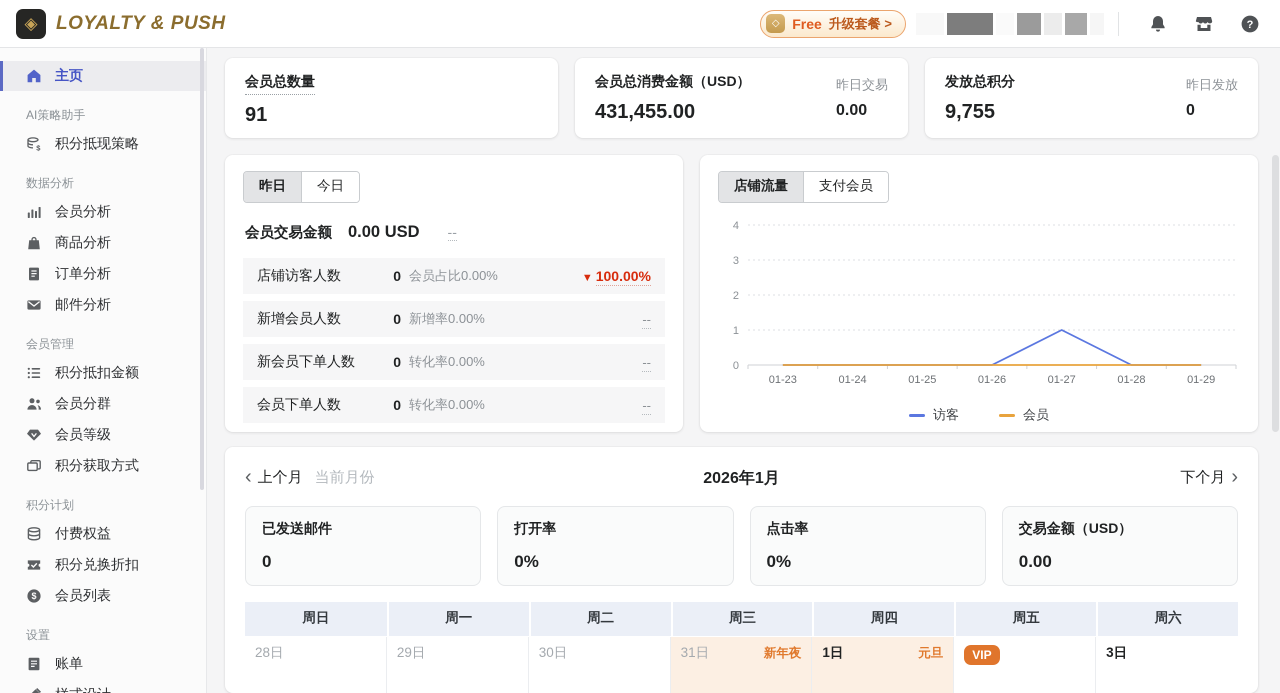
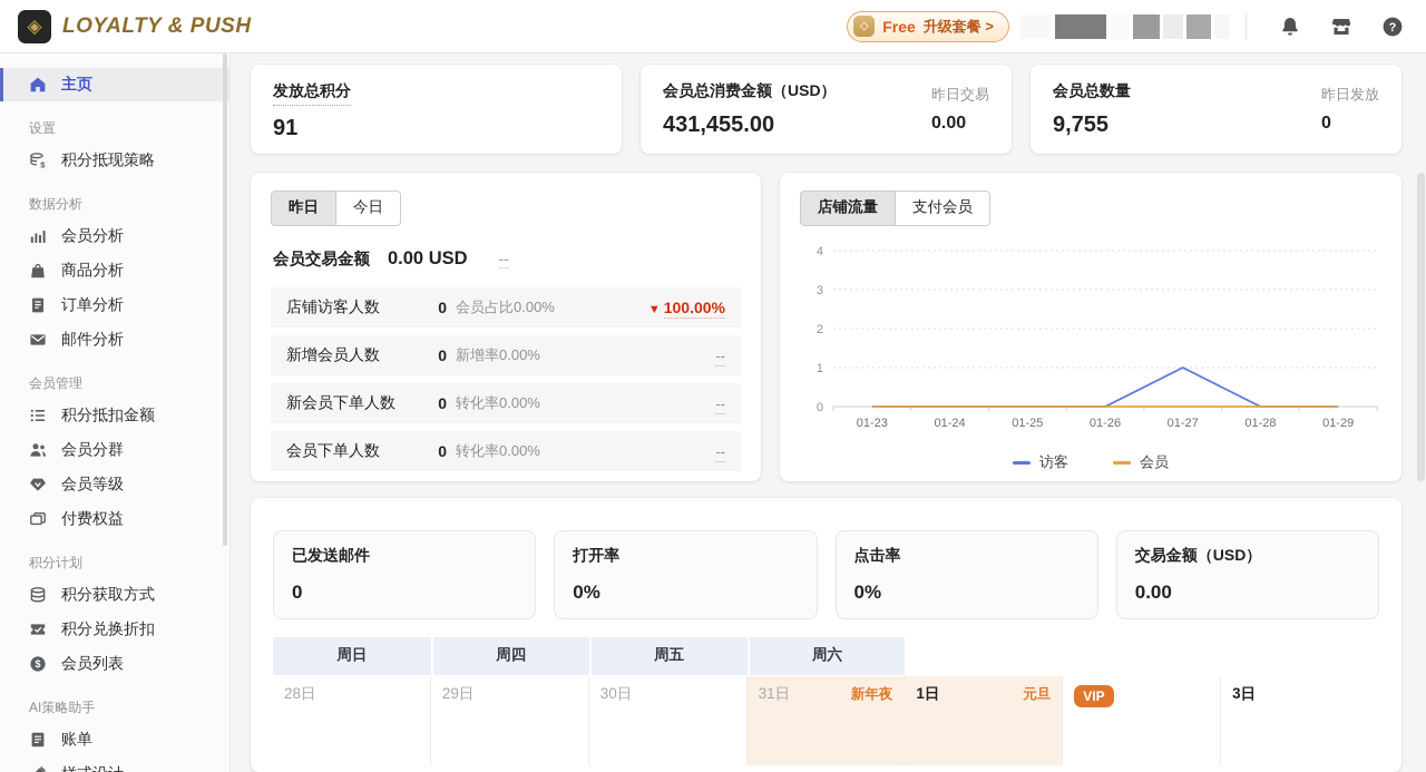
  ◈
  LOYALTY & PUSH
  ◇
  Free
  升级套餐 >
  ?
  主页
- AI策略助手
+ 设置
  $
  积分抵现策略
  数据分析
  会员分析
  商品分析
  订单分析
  邮件分析
  会员管理
  积分抵扣金额
  会员分群
  会员等级
- 积分获取方式
+ 付费权益
  积分计划
- 付费权益
+ 积分获取方式
  积分兑换折扣
  $
  会员列表
- 设置
+ AI策略助手
  账单
- 会员总数量
+ 发放总积分
  91
  会员总消费金额（USD）
  431,455.00
  昨日交易
  0.00
- 发放总积分
+ 会员总数量
  9,755
  昨日发放
  0
  昨日
  今日
  会员交易金额
  0.00 USD
  --
  店铺访客人数
  0
  会员占比0.00%
  ▼ 100.00%
  新增会员人数
  0
  新增率0.00%
  --
  新会员下单人数
  0
  转化率0.00%
  --
  会员下单人数
  0
  转化率0.00%
  --
  店铺流量
  支付会员
  0
  1
  2
  3
  4
  01-23
  01-24
  01-25
  01-26
  01-27
  01-28
  01-29
  访客
  会员
- ‹
- 上个月
- 当前月份
- 2026年1月
- 下个月
- ›
  已发送邮件
  0
  打开率
  0%
  点击率
  0%
  交易金额（USD）
  0.00
  周日
- 周一
- 周二
- 周三
  周四
  周五
  周六
  28日
  29日
  30日
  31日
  新年夜
  1日
  元旦
  VIP
  3日
